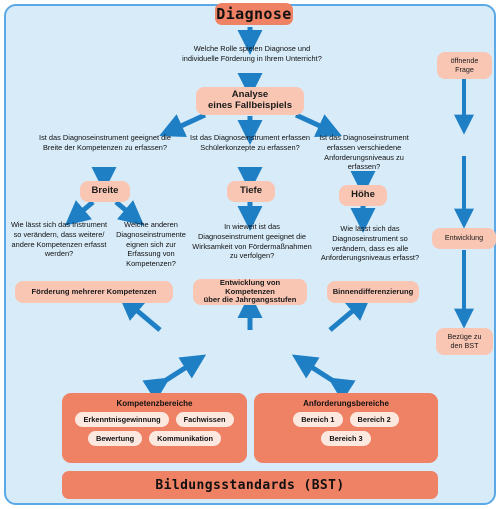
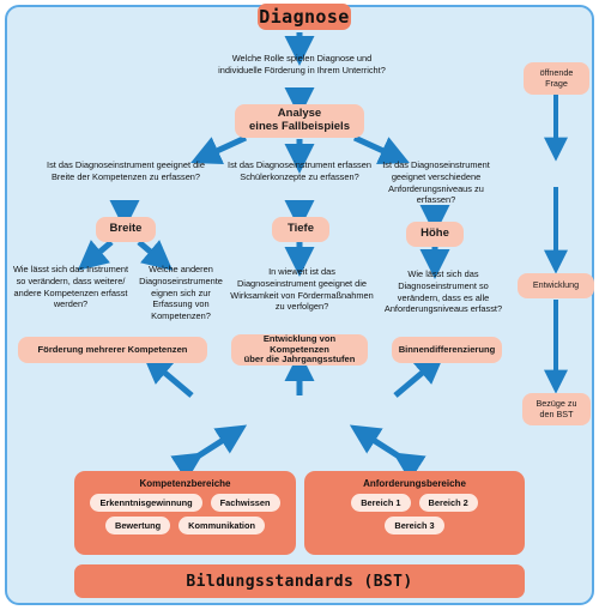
  Diagnose
  Welche Rolle spielen Diagnose und individuelle Förderung in Ihrem Unterricht?
  Analyse
  eines Fallbeispiels
  Ist das Diagnoseinstrument geeignet die Breite der Kompetenzen zu erfassen?
  Ist das Diagnoseinstrument erfassen Schülerkonzepte zu erfassen?
- Ist das Diagnoseinstrument erfassen verschiedene Anforderungsniveaus zu erfassen?
+ Ist das Diagnoseinstrument geeignet verschiedene Anforderungsniveaus zu erfassen?
  Breite
  Tiefe
  Höhe
  Wie lässt sich das Instrument so verändern, dass weitere/ andere Kompetenzen erfasst werden?
  Welche anderen Diagnoseinstrumente eignen sich zur Erfassung von Kompetenzen?
  In wieweit ist das Diagnoseinstrument geeignet die Wirksamkeit von Fördermaßnahmen zu verfolgen?
  Wie lässt sich das Diagnoseinstrument so verändern, dass es alle Anforderungsniveaus erfasst?
  Förderung mehrerer Kompetenzen
  Entwicklung von Kompetenzen
  über die Jahrgangsstufen
  Binnendifferenzierung
  öffnende
  Frage
  Entwicklung
  Bezüge zu
  den BST
  Kompetenzbereiche
  Erkenntnisgewinnung
  Fachwissen
  Bewertung
  Kommunikation
  Anforderungsbereiche
  Bereich 1
  Bereich 2
  Bereich 3
  Bildungsstandards (BST)
